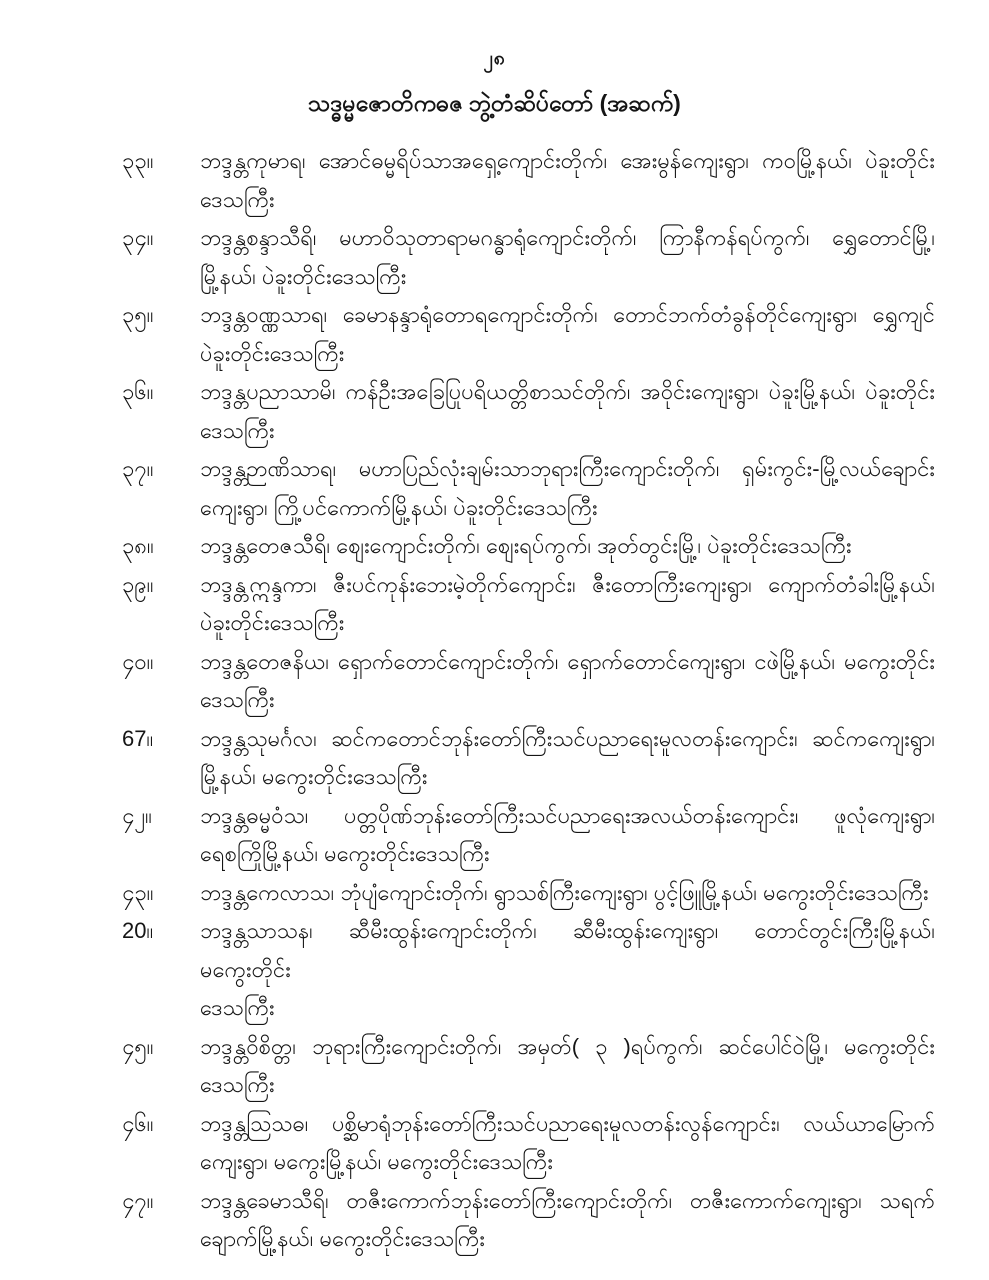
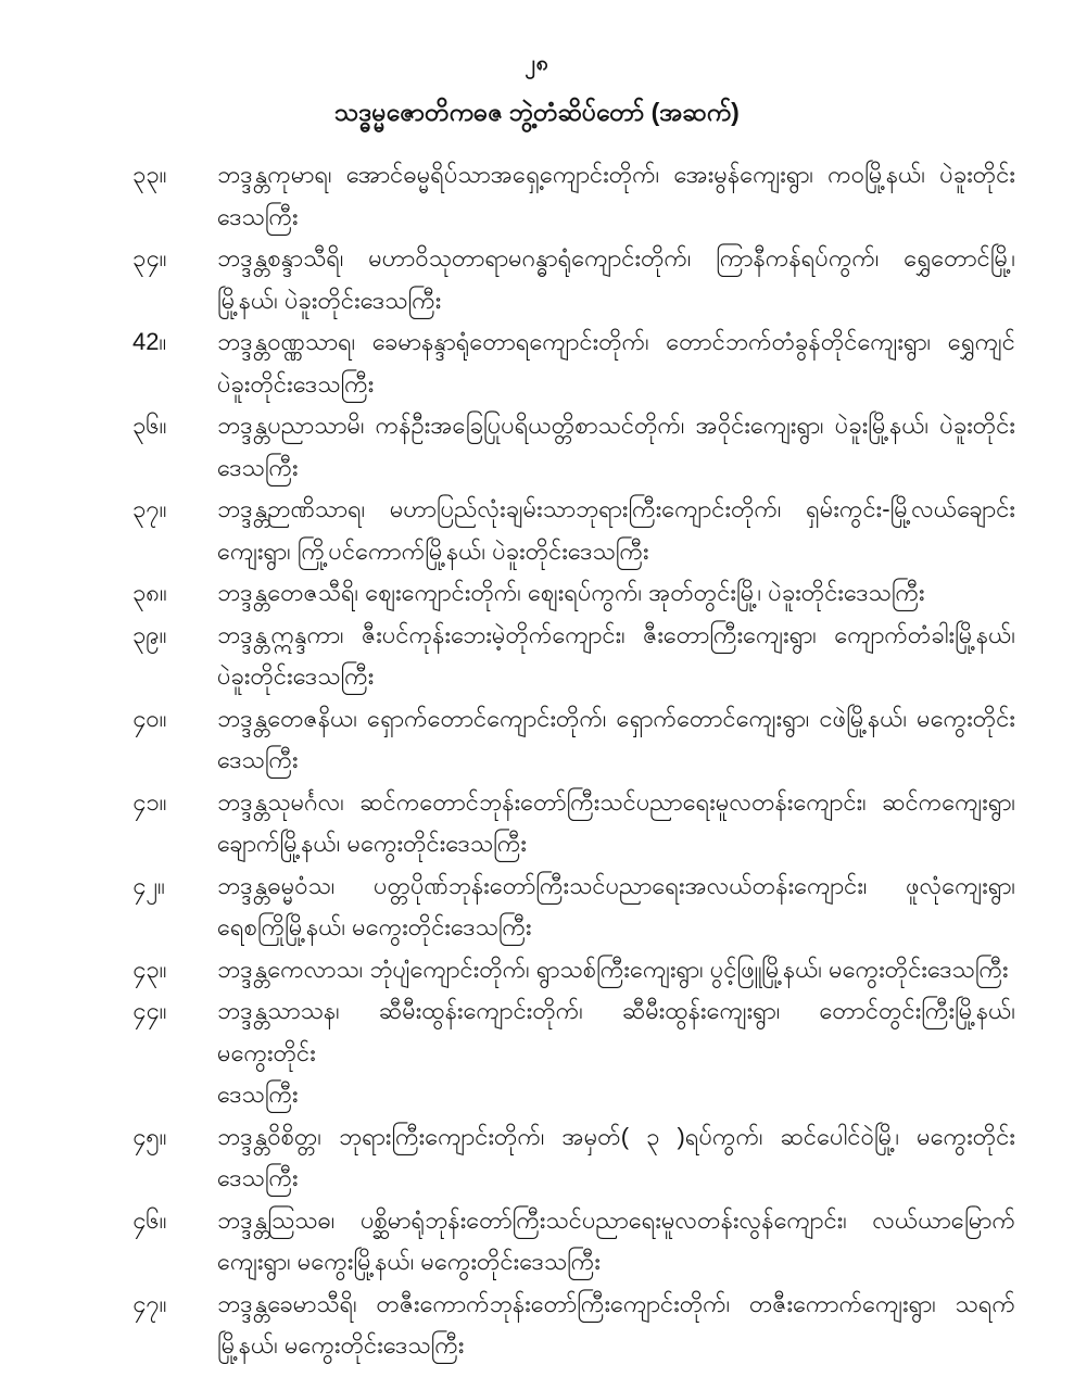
  ၂၈
  သဒ္ဓမ္မဇောတိကဓဇ ဘွဲ့တံဆိပ်တော် (အဆက်)
  ၃၃။
  ဘဒ္ဒန္တကုမာရ၊ အောင်ဓမ္မရိပ်သာအရှေ့ကျောင်းတိုက်၊ အေးမွန်ကျေးရွာ၊ ကဝမြို့နယ်၊ ပဲခူးတိုင်း
  ဒေသကြီး
  ၃၄။
  ဘဒ္ဒန္တစန္ဒာသီရိ၊ မဟာဝိသုတာရာမဂန္ဓာရုံကျောင်းတိုက်၊ ကြာနီကန်ရပ်ကွက်၊ ရွှေတောင်မြို့၊
  မြို့နယ်၊ ပဲခူးတိုင်းဒေသကြီး
- ၃၅။
+ 42။
  ဘဒ္ဒန္တဝဏ္ဏသာရ၊ ခေမာနန္ဒာရုံတောရကျောင်းတိုက်၊ တောင်ဘက်တံခွန်တိုင်ကျေးရွာ၊ ရွှေကျင်
  ပဲခူးတိုင်းဒေသကြီး
  ၃၆။
  ဘဒ္ဒန္တပညာသာမိ၊ ကန်ဦးအခြေပြုပရိယတ္တိစာသင်တိုက်၊ အဝိုင်းကျေးရွာ၊ ပဲခူးမြို့နယ်၊ ပဲခူးတိုင်း
  ဒေသကြီး
  ၃၇။
  ဘဒ္ဒန္တဉာဏိသာရ၊ မဟာပြည်လုံးချမ်းသာဘုရားကြီးကျောင်းတိုက်၊ ရှမ်းကွင်း-မြို့လယ်ချောင်း
  ကျေးရွာ၊ ကြို့ပင်ကောက်မြို့နယ်၊ ပဲခူးတိုင်းဒေသကြီး
  ၃၈။
  ဘဒ္ဒန္တတေဇသီရိ၊ စျေးကျောင်းတိုက်၊ စျေးရပ်ကွက်၊ အုတ်တွင်းမြို့၊ ပဲခူးတိုင်းဒေသကြီး
  ၃၉။
  ဘဒ္ဒန္တဣန္ဒကာ၊ ဇီးပင်ကုန်းဘေးမဲ့တိုက်ကျောင်း၊ ဇီးတောကြီးကျေးရွာ၊ ကျောက်တံခါးမြို့နယ်၊
  ပဲခူးတိုင်းဒေသကြီး
  ၄၀။
  ဘဒ္ဒန္တတေဇနိယ၊ ရှောက်တောင်ကျောင်းတိုက်၊ ရှောက်တောင်ကျေးရွာ၊ ငဖဲမြို့နယ်၊ မကွေးတိုင်း
  ဒေသကြီး
- 67။
+ ၄၁။
  ဘဒ္ဒန္တသုမင်္ဂလ၊ ဆင်ကတောင်ဘုန်းတော်ကြီးသင်ပညာရေးမူလတန်းကျောင်း၊ ဆင်ကကျေးရွာ၊
- မြို့နယ်၊ မကွေးတိုင်းဒေသကြီး
+ ချောက်မြို့နယ်၊ မကွေးတိုင်းဒေသကြီး
  ၄၂။
  ဘဒ္ဒန္တဓမ္မဝံသ၊ ပတ္တပိုဏ်ဘုန်းတော်ကြီးသင်ပညာရေးအလယ်တန်းကျောင်း၊ ဖူလုံကျေးရွာ၊
  ရေစကြိုမြို့နယ်၊ မကွေးတိုင်းဒေသကြီး
  ၄၃။
  ဘဒ္ဒန္တကေလာသ၊ ဘုံပျံကျောင်းတိုက်၊ ရွာသစ်ကြီးကျေးရွာ၊ ပွင့်ဖြူမြို့နယ်၊ မကွေးတိုင်းဒေသကြီး
- 20။
+ ၄၄။
  ဘဒ္ဒန္တသာသန၊ ဆီမီးထွန်းကျောင်းတိုက်၊ ဆီမီးထွန်းကျေးရွာ၊ တောင်တွင်းကြီးမြို့နယ်၊ မကွေးတိုင်း
  ဒေသကြီး
  ၄၅။
  ဘဒ္ဒန္တဝိစိတ္တ၊ ဘုရားကြီးကျောင်းတိုက်၊ အမှတ်( ၃ )ရပ်ကွက်၊ ဆင်ပေါင်ဝဲမြို့၊ မကွေးတိုင်း
  ဒေသကြီး
  ၄၆။
  ဘဒ္ဒန္တဩသဓ၊ ပစ္ဆိမာရုံဘုန်းတော်ကြီးသင်ပညာရေးမူလတန်းလွန်ကျောင်း၊ လယ်ယာမြောက်
  ကျေးရွာ၊ မကွေးမြို့နယ်၊ မကွေးတိုင်းဒေသကြီး
  ၄၇။
  ဘဒ္ဒန္တခေမာသီရိ၊ တဇီးကောက်ဘုန်းတော်ကြီးကျောင်းတိုက်၊ တဇီးကောက်ကျေးရွာ၊ သရက်
- ချောက်မြို့နယ်၊ မကွေးတိုင်းဒေသကြီး
+ မြို့နယ်၊ မကွေးတိုင်းဒေသကြီး
